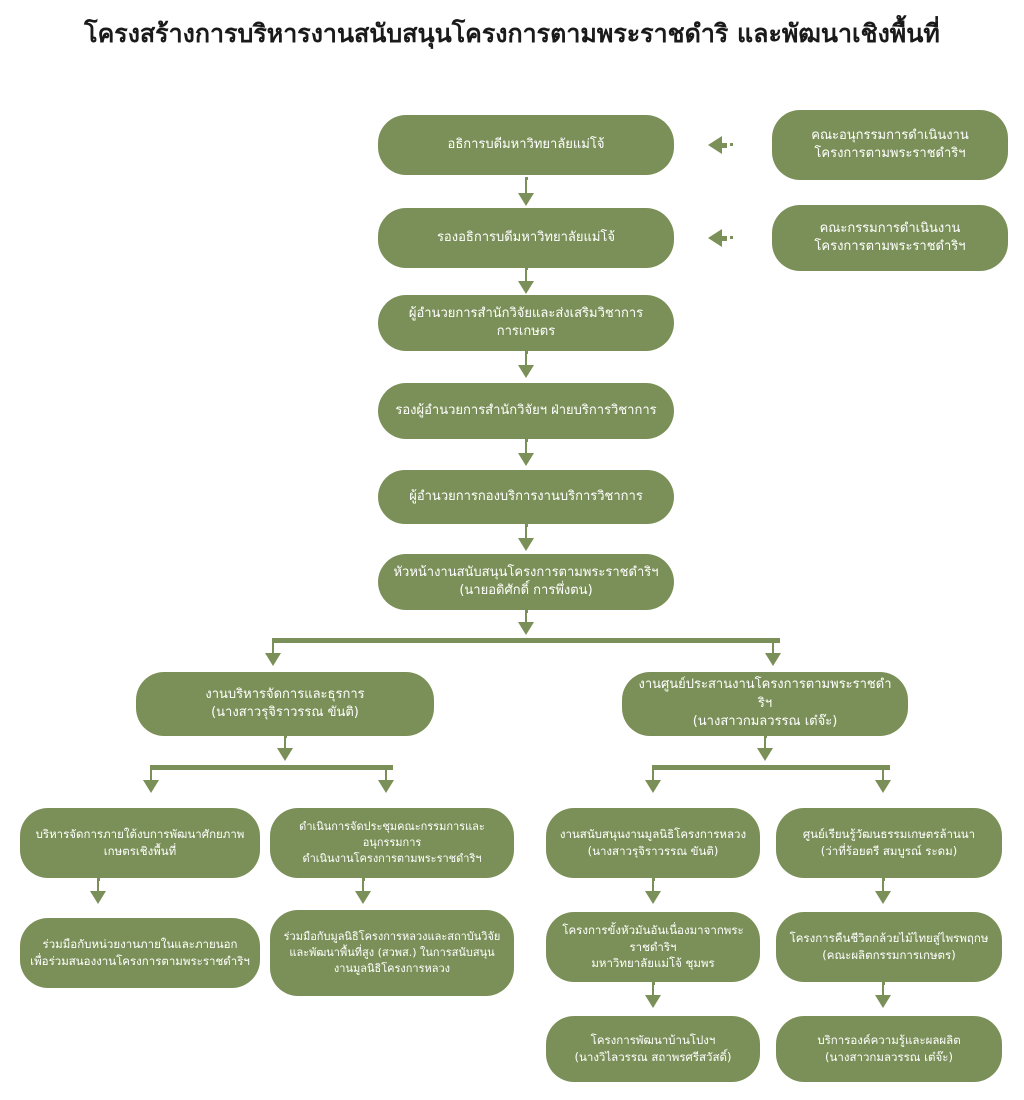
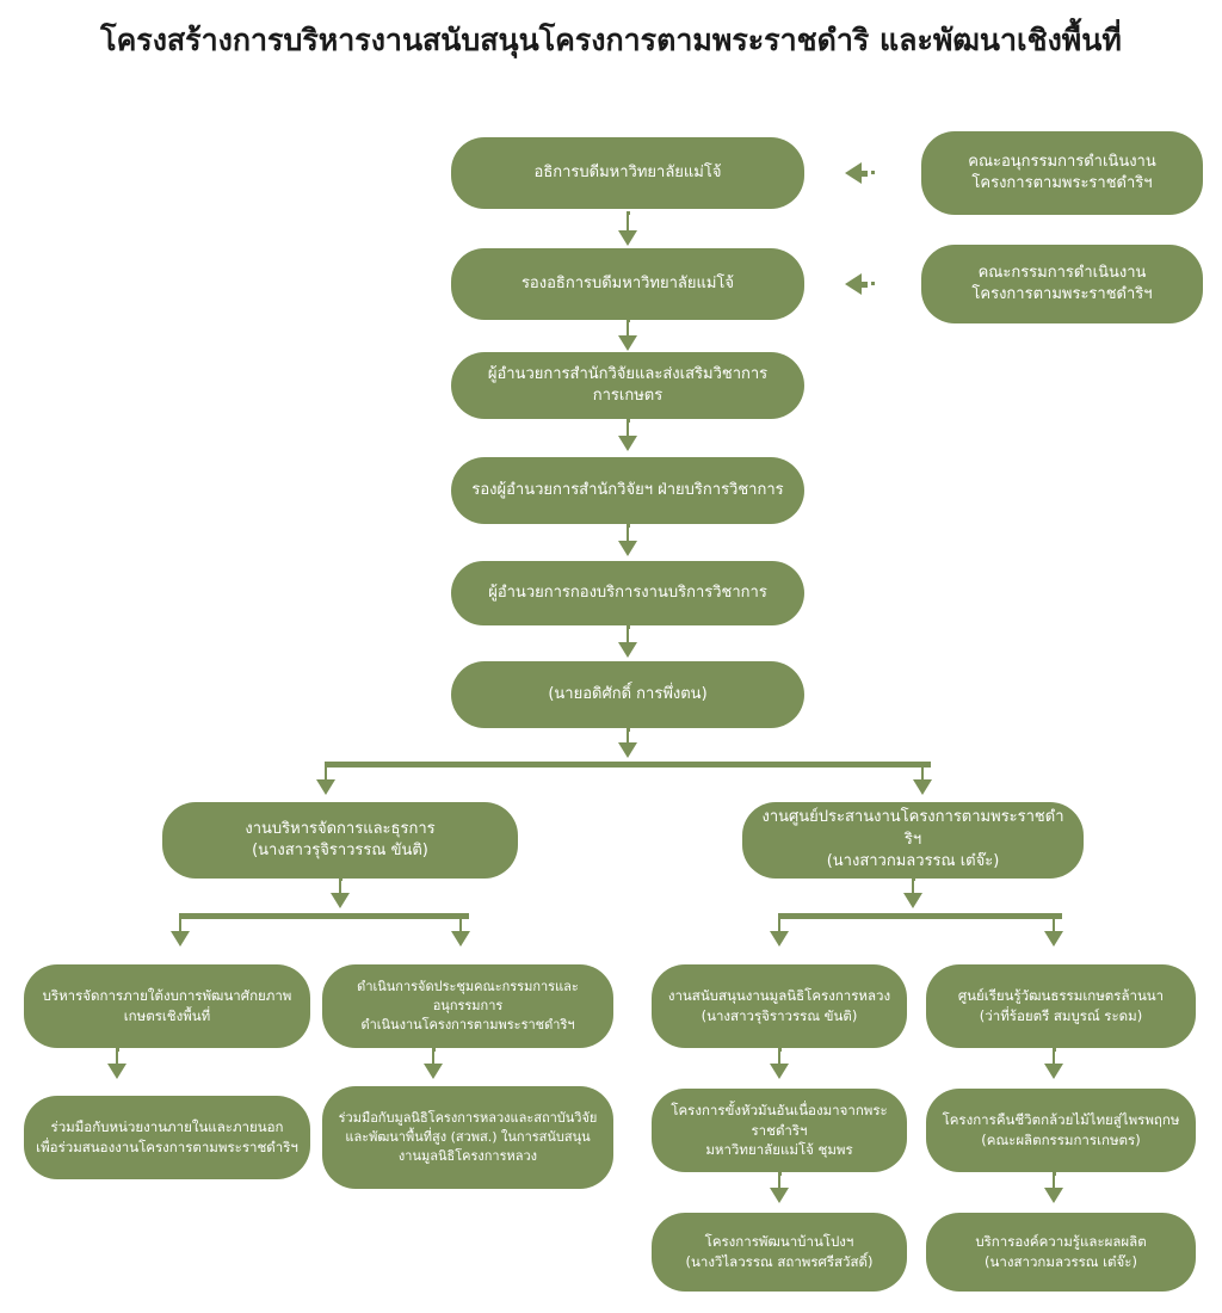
  โครงสร้างการบริหารงานสนับสนุนโครงการตามพระราชดำริ และพัฒนาเชิงพื้นที่
  อธิการบดีมหาวิทยาลัยแม่โจ้
  คณะอนุกรรมการดำเนินงาน
  โครงการตามพระราชดำริฯ
  รองอธิการบดีมหาวิทยาลัยแม่โจ้
  คณะกรรมการดำเนินงาน
  โครงการตามพระราชดำริฯ
  ผู้อำนวยการสำนักวิจัยและส่งเสริมวิชาการการเกษตร
  รองผู้อำนวยการสำนักวิจัยฯ ฝ่ายบริการวิชาการ
  ผู้อำนวยการกองบริการงานบริการวิชาการ
- หัวหน้างานสนับสนุนโครงการตามพระราชดำริฯ
  (นายอดิศักดิ์ การพึ่งตน)
  งานบริหารจัดการและธุรการ
  (นางสาวรุจิราวรรณ ขันติ)
  งานศูนย์ประสานงานโครงการตามพระราชดำริฯ
  (นางสาวกมลวรรณ เต๋จ๊ะ)
  บริหารจัดการภายใต้งบการพัฒนาศักยภาพ
  เกษตรเชิงพื้นที่
  ดำเนินการจัดประชุมคณะกรรมการและอนุกรรมการ
  ดำเนินงานโครงการตามพระราชดำริฯ
  ร่วมมือกับหน่วยงานภายในและภายนอก
  เพื่อร่วมสนองงานโครงการตามพระราชดำริฯ
  ร่วมมือกับมูลนิธิโครงการหลวงและสถาบันวิจัย
  และพัฒนาพื้นที่สูง (สวพส.) ในการสนับสนุน
  งานมูลนิธิโครงการหลวง
  งานสนับสนุนงานมูลนิธิโครงการหลวง
  (นางสาวรุจิราวรรณ ขันติ)
  ศูนย์เรียนรู้วัฒนธรรมเกษตรล้านนา
  (ว่าที่ร้อยตรี สมบูรณ์ ระดม)
  โครงการขั้งหัวมันอันเนื่องมาจากพระราชดำริฯ
  มหาวิทยาลัยแม่โจ้ ชุมพร
  โครงการคืนชีวิตกล้วยไม้ไทยสู่ไพรพฤกษ
  (คณะผลิตกรรมการเกษตร)
  โครงการพัฒนาบ้านโปงฯ
  (นางวิไลวรรณ สถาพรศรีสวัสดิ์)
  บริการองค์ความรู้และผลผลิต
  (นางสาวกมลวรรณ เต๋จ๊ะ)
